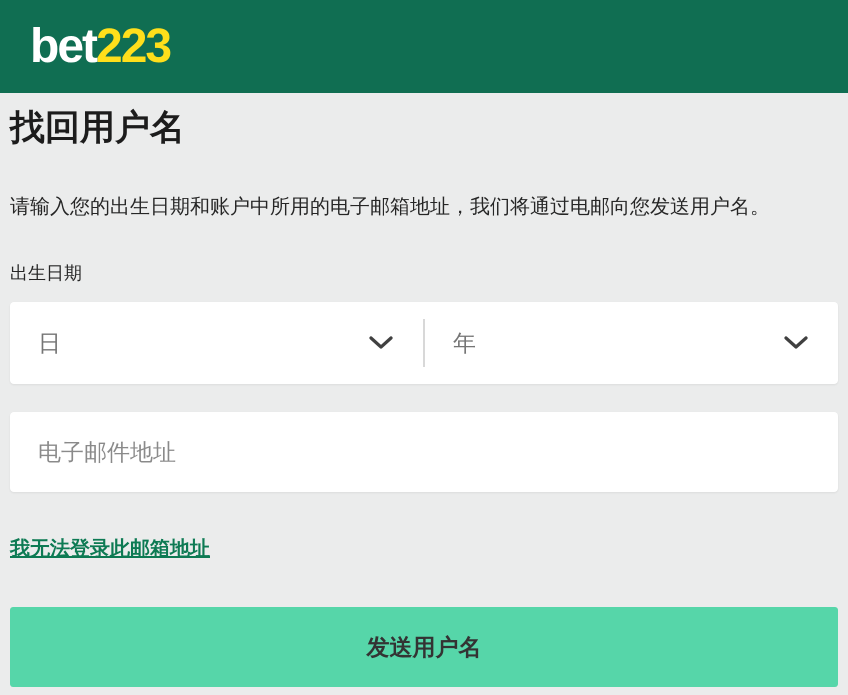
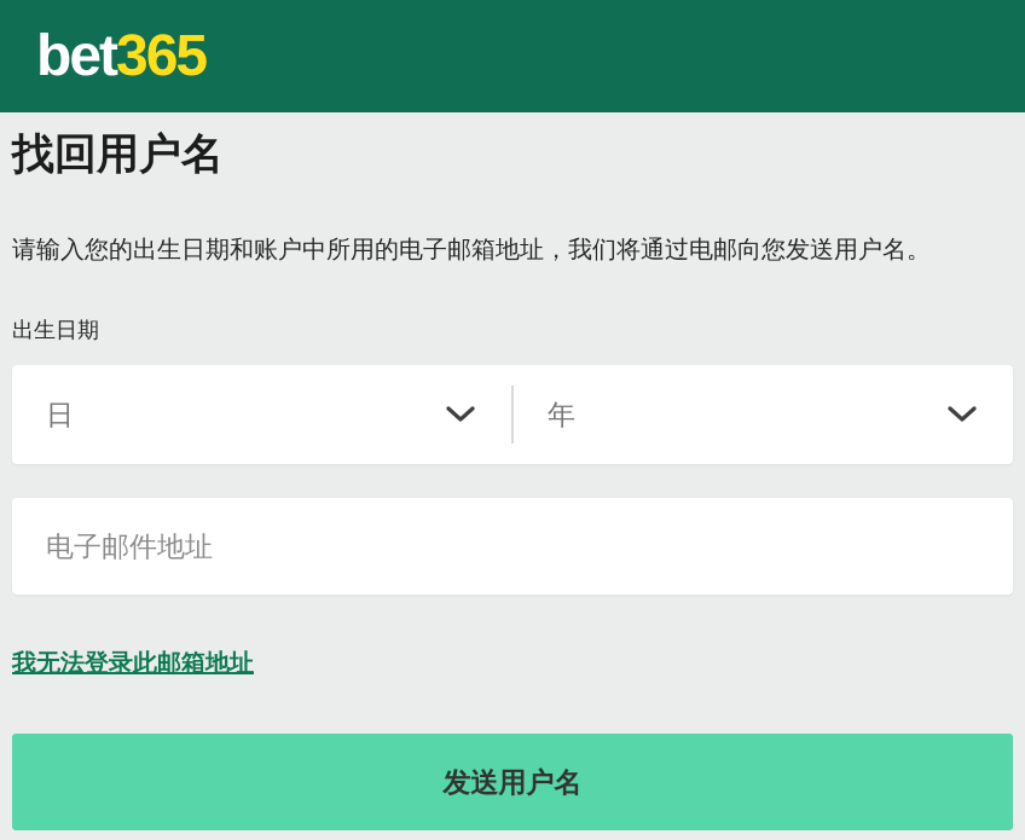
- bet223
+ bet365
  找回用户名
  请输入您的出生日期和账户中所用的电子邮箱地址，我们将通过电邮向您发送用户名。
  出生日期
  日
  年
  电子邮件地址
  我无法登录此邮箱地址
  发送用户名
